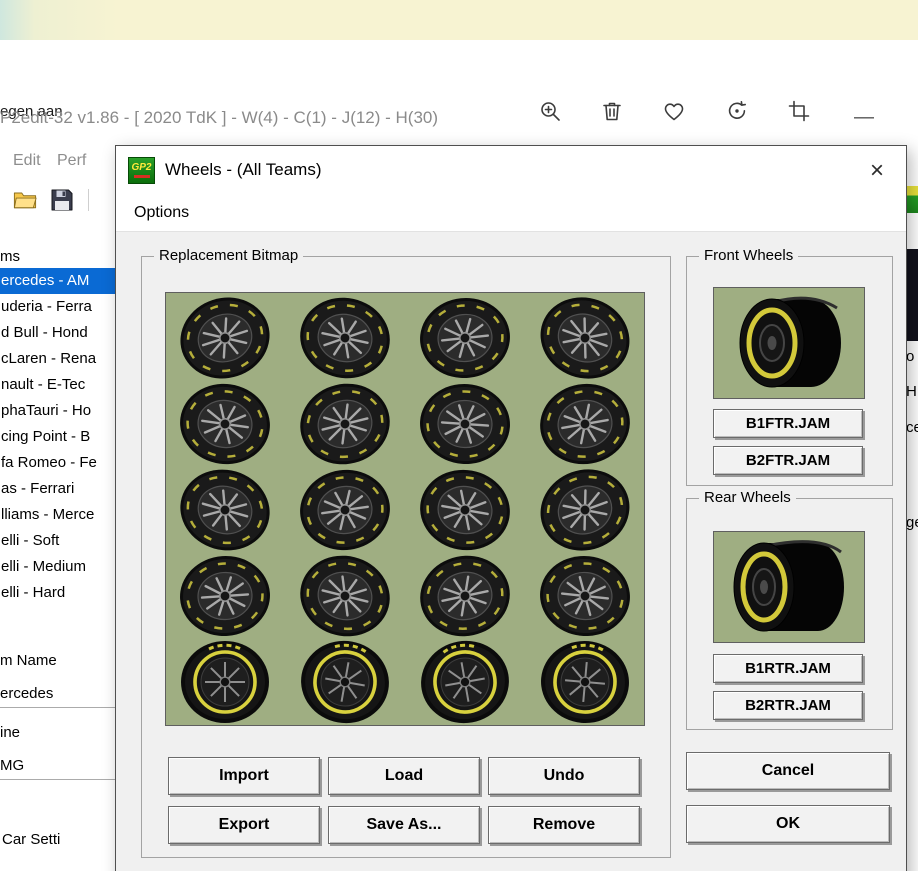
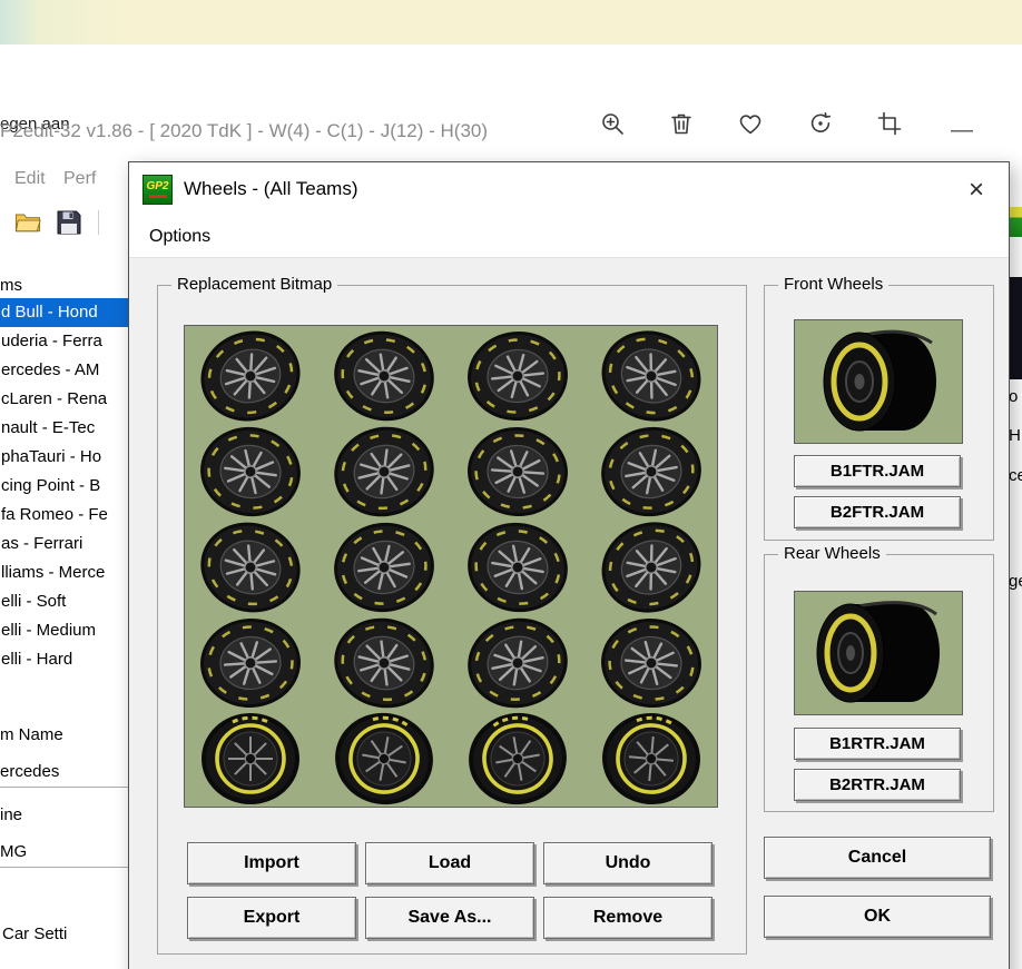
  egen aan
  P2edit-32 v1.86 - [ 2020 TdK ] - W(4) - C(1) - J(12) - H(30)
  —
  Edit
  Perf
  ms
- ercedes - AM
+ d Bull - Hond
  uderia - Ferra
- d Bull - Hond
+ ercedes - AM
  cLaren - Rena
  nault - E-Tec
  phaTauri - Ho
  cing Point - B
  fa Romeo - Fe
  as - Ferrari
  lliams - Merce
  elli - Soft
  elli - Medium
  elli - Hard
  m Name
  ercedes
  ine
  MG
  Car Setti
  o
  H
  GP2
  Wheels - (All Teams)
  ×
  Options
  Replacement Bitmap
  Import
  Load
  Undo
  Export
  Save As...
  Remove
  Front Wheels
  B1FTR.JAM
  B2FTR.JAM
  Rear Wheels
  B1RTR.JAM
  B2RTR.JAM
  Cancel
  OK
